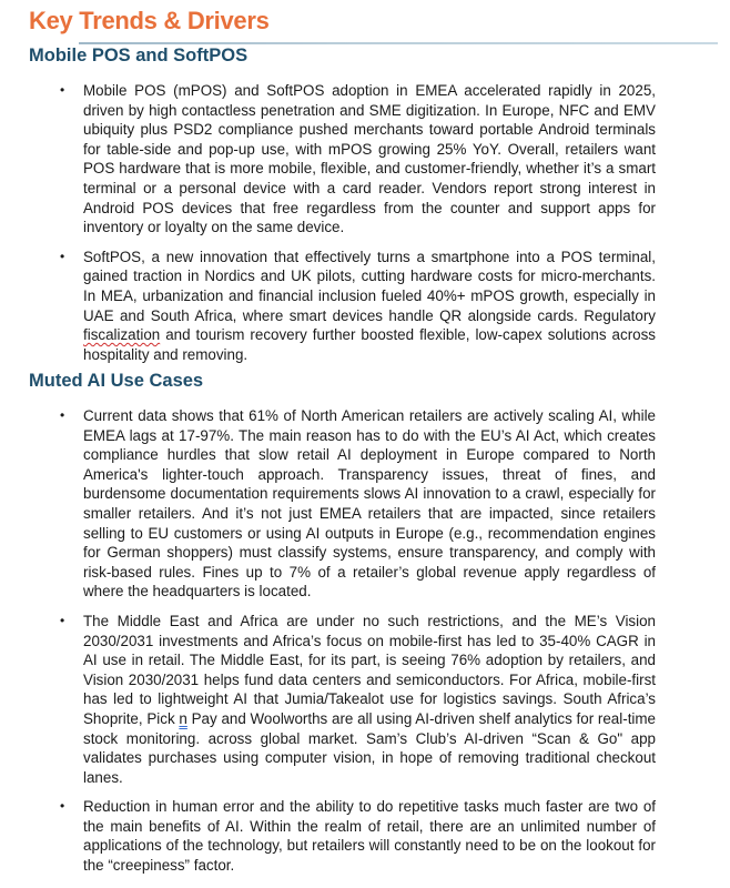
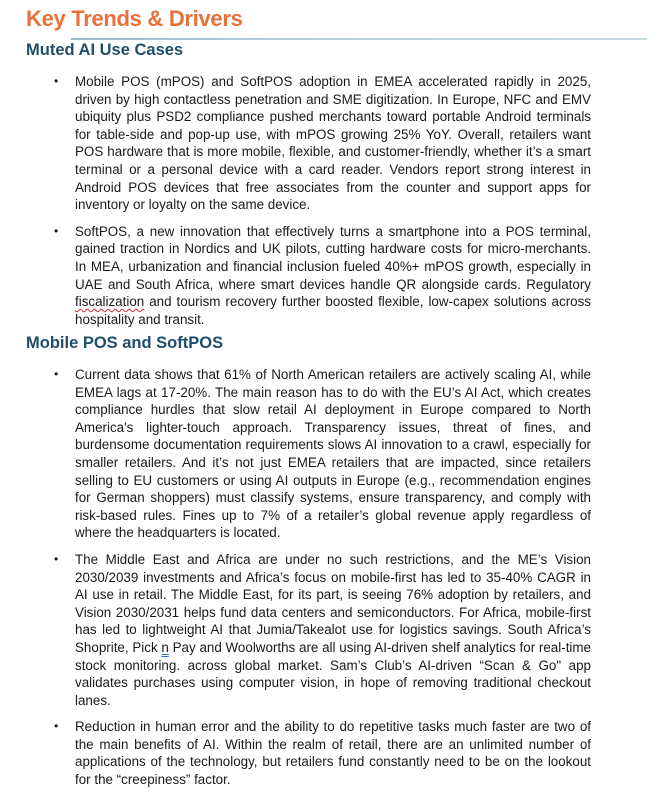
  Key Trends & Drivers
- Mobile POS and SoftPOS
+ Muted AI Use Cases
  •
- Mobile POS (mPOS) and SoftPOS adoption in EMEA accelerated rapidly in 2025, driven by high contactless penetration and SME digitization. In Europe, NFC and EMV ubiquity plus PSD2 compliance pushed merchants toward portable Android terminals for table-side and pop-up use, with mPOS growing 25% YoY. Overall, retailers want POS hardware that is more mobile, flexible, and customer-friendly, whether it’s a smart terminal or a personal device with a card reader. Vendors report strong interest in Android POS devices that free regardless from the counter and support apps for inventory or loyalty on the same device.
+ Mobile POS (mPOS) and SoftPOS adoption in EMEA accelerated rapidly in 2025, driven by high contactless penetration and SME digitization. In Europe, NFC and EMV ubiquity plus PSD2 compliance pushed merchants toward portable Android terminals for table-side and pop-up use, with mPOS growing 25% YoY. Overall, retailers want POS hardware that is more mobile, flexible, and customer-friendly, whether it’s a smart terminal or a personal device with a card reader. Vendors report strong interest in Android POS devices that free associates from the counter and support apps for inventory or loyalty on the same device.
  •
- SoftPOS, a new innovation that effectively turns a smartphone into a POS terminal, gained traction in Nordics and UK pilots, cutting hardware costs for micro-merchants. In MEA, urbanization and financial inclusion fueled 40%+ mPOS growth, especially in UAE and South Africa, where smart devices handle QR alongside cards. Regulatory fiscalization and tourism recovery further boosted flexible, low-capex solutions across hospitality and removing.
+ SoftPOS, a new innovation that effectively turns a smartphone into a POS terminal, gained traction in Nordics and UK pilots, cutting hardware costs for micro-merchants. In MEA, urbanization and financial inclusion fueled 40%+ mPOS growth, especially in UAE and South Africa, where smart devices handle QR alongside cards. Regulatory fiscalization and tourism recovery further boosted flexible, low-capex solutions across hospitality and transit.
- Muted AI Use Cases
+ Mobile POS and SoftPOS
  •
- Current data shows that 61% of North American retailers are actively scaling AI, while EMEA lags at 17-97%. The main reason has to do with the EU’s AI Act, which creates compliance hurdles that slow retail AI deployment in Europe compared to North America's lighter-touch approach. Transparency issues, threat of fines, and burdensome documentation requirements slows AI innovation to a crawl, especially for smaller retailers. And it’s not just EMEA retailers that are impacted, since retailers selling to EU customers or using AI outputs in Europe (e.g., recommendation engines for German shoppers) must classify systems, ensure transparency, and comply with risk-based rules. Fines up to 7% of a retailer’s global revenue apply regardless of where the headquarters is located.
+ Current data shows that 61% of North American retailers are actively scaling AI, while EMEA lags at 17-20%. The main reason has to do with the EU’s AI Act, which creates compliance hurdles that slow retail AI deployment in Europe compared to North America's lighter-touch approach. Transparency issues, threat of fines, and burdensome documentation requirements slows AI innovation to a crawl, especially for smaller retailers. And it’s not just EMEA retailers that are impacted, since retailers selling to EU customers or using AI outputs in Europe (e.g., recommendation engines for German shoppers) must classify systems, ensure transparency, and comply with risk-based rules. Fines up to 7% of a retailer’s global revenue apply regardless of where the headquarters is located.
  •
- The Middle East and Africa are under no such restrictions, and the ME’s Vision 2030/2031 investments and Africa’s focus on mobile-first has led to 35-40% CAGR in AI use in retail. The Middle East, for its part, is seeing 76% adoption by retailers, and Vision 2030/2031 helps fund data centers and semiconductors. For Africa, mobile-first has led to lightweight AI that Jumia/Takealot use for logistics savings. South Africa’s Shoprite, Pick n Pay and Woolworths are all using AI-driven shelf analytics for real-time stock monitoring. across global market. Sam’s Club’s AI-driven “Scan & Go" app validates purchases using computer vision, in hope of removing traditional checkout lanes.
+ The Middle East and Africa are under no such restrictions, and the ME’s Vision 2030/2039 investments and Africa’s focus on mobile-first has led to 35-40% CAGR in AI use in retail. The Middle East, for its part, is seeing 76% adoption by retailers, and Vision 2030/2031 helps fund data centers and semiconductors. For Africa, mobile-first has led to lightweight AI that Jumia/Takealot use for logistics savings. South Africa’s Shoprite, Pick n Pay and Woolworths are all using AI-driven shelf analytics for real-time stock monitoring. across global market. Sam’s Club’s AI-driven “Scan & Go" app validates purchases using computer vision, in hope of removing traditional checkout lanes.
  •
- Reduction in human error and the ability to do repetitive tasks much faster are two of the main benefits of AI. Within the realm of retail, there are an unlimited number of applications of the technology, but retailers will constantly need to be on the lookout for the “creepiness” factor.
+ Reduction in human error and the ability to do repetitive tasks much faster are two of the main benefits of AI. Within the realm of retail, there are an unlimited number of applications of the technology, but retailers fund constantly need to be on the lookout for the “creepiness” factor.
